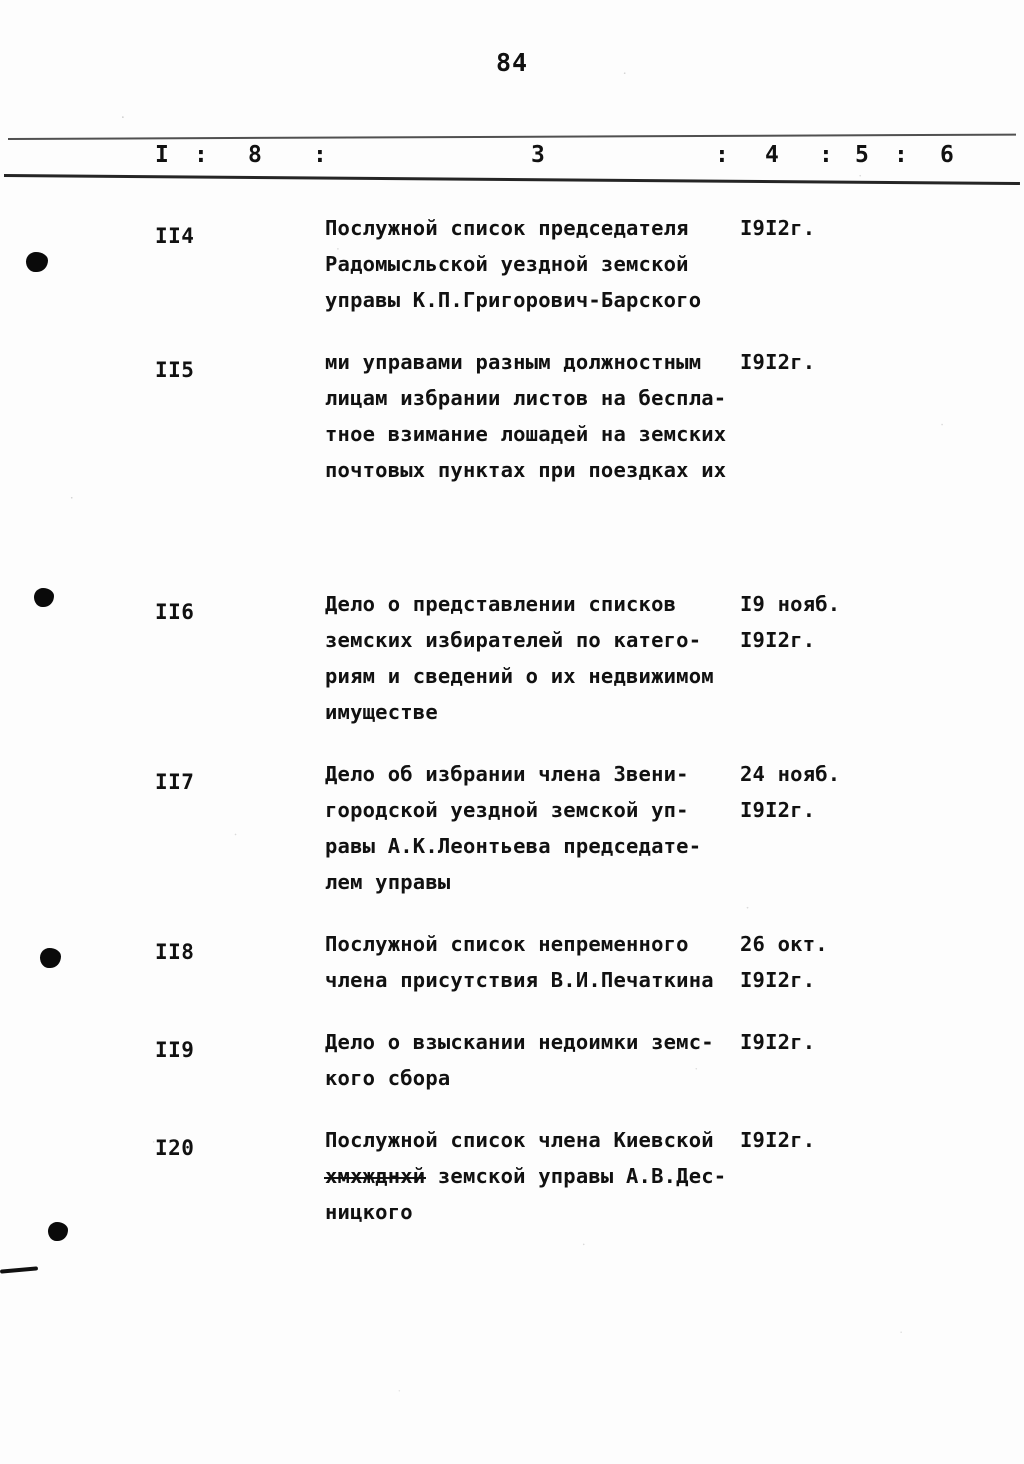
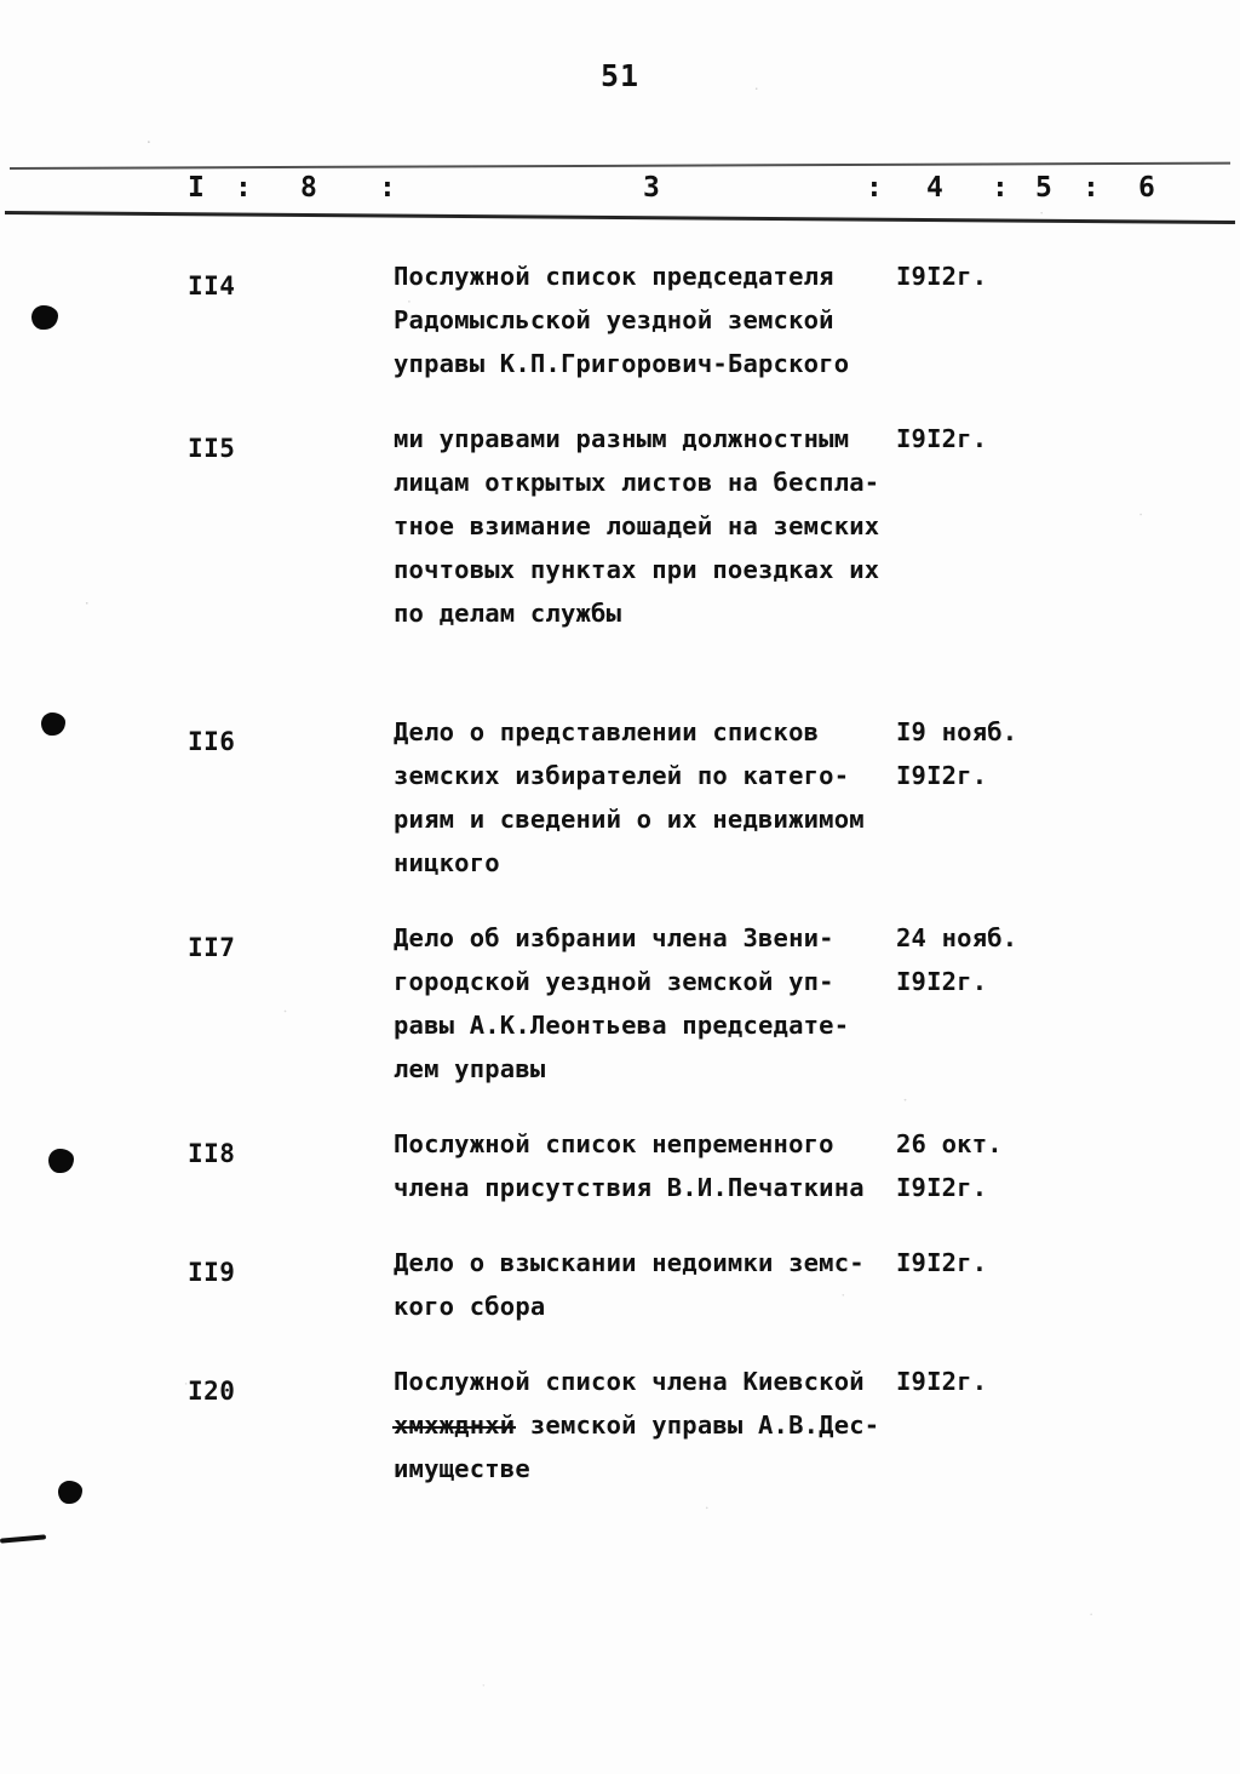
- 84
+ 51
  I
  :
  8
  :
  3
  :
  4
  :
  5
  :
  6
  II4
  Послужной список председателя
  Радомысльской уездной земской
  управы К.П.Григорович-Барского
  I9I2г.
  II5
  ми управами разным должностным
- лицам избрании листов на беспла-
+ лицам открытых листов на беспла-
  тное взимание лошадей на земских
  почтовых пунктах при поездках их
+ по делам службы
  I9I2г.
  II6
  Дело о представлении списков
  земских избирателей по катего-
  риям и сведений о их недвижимом
- имуществе
+ ницкого
  I9 нояб.
  I9I2г.
  II7
  Дело об избрании члена Звени-
  городской уездной земской уп-
  равы А.К.Леонтьева председате-
  лем управы
  24 нояб.
  I9I2г.
  II8
  Послужной список непременного
  члена присутствия В.И.Печаткина
  26 окт.
  I9I2г.
  II9
  Дело о взыскании недоимки земс-
  кого сбора
  I9I2г.
  I20
  Послужной список члена Киевской
  хмхжднхй земской управы А.В.Дес-
- ницкого
+ имуществе
  I9I2г.
